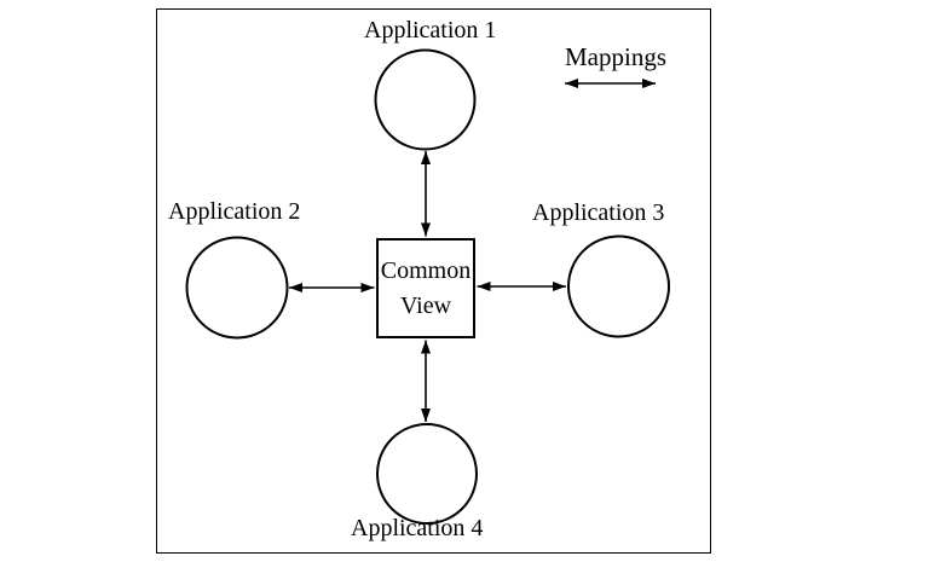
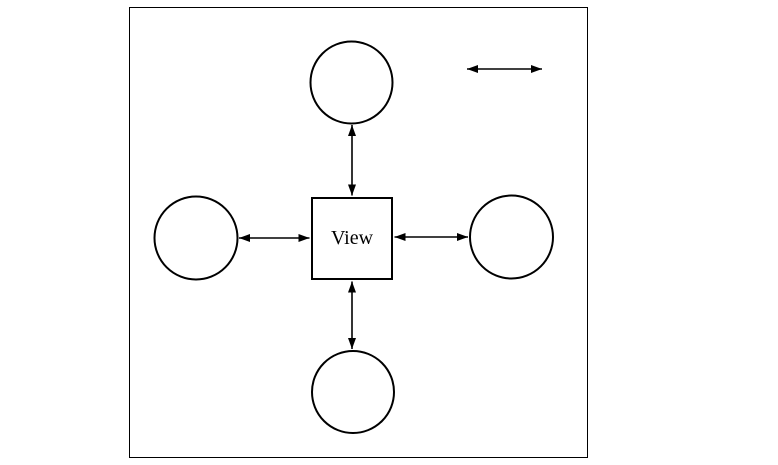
- Application 1
- Application 2
- Application 3
- Application 4
- Mappings
- Common
  View
